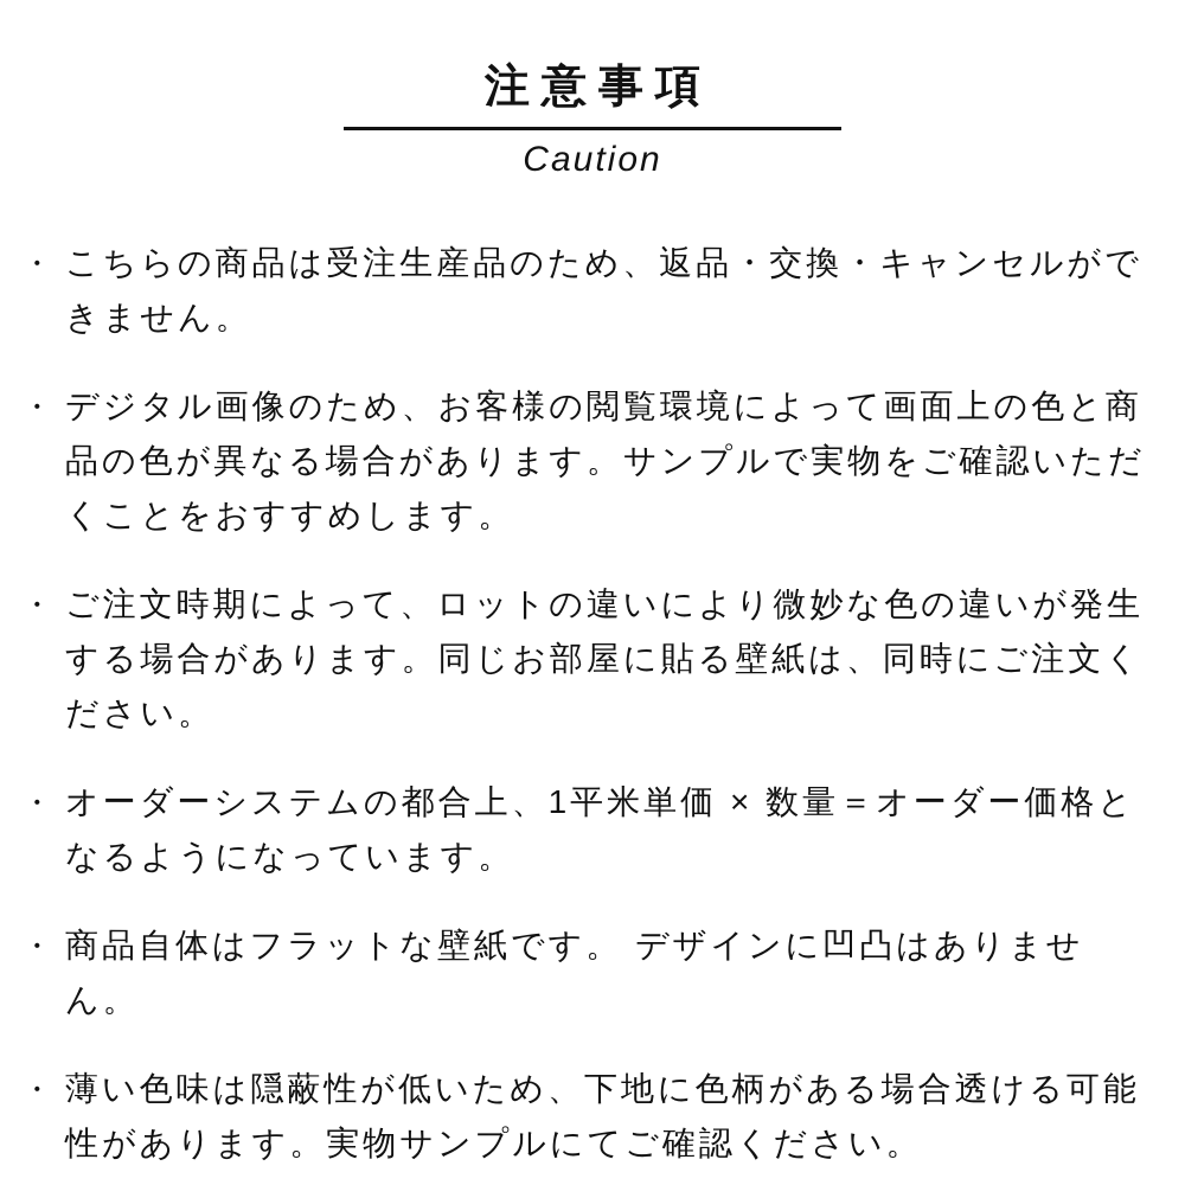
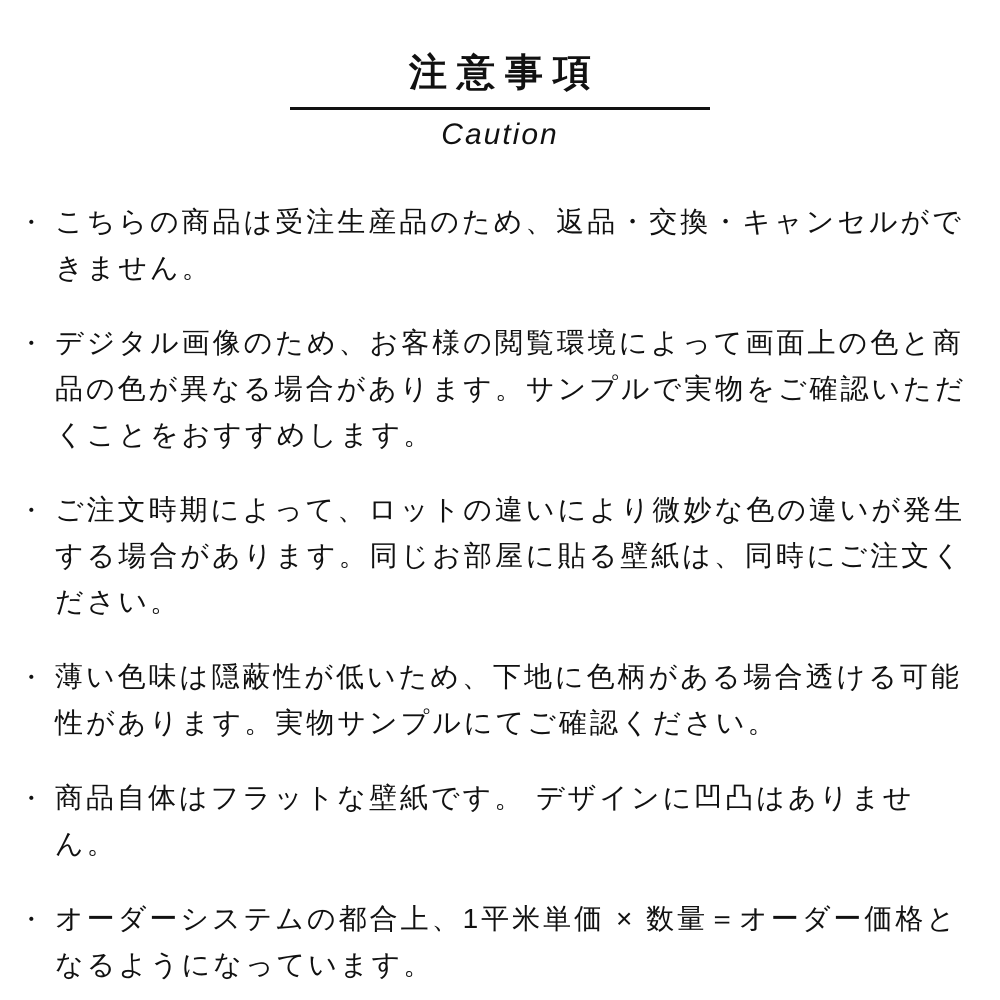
  注意事項
  Caution
  ・
  こちらの商品は受注生産品のため、返品・交換・キャンセルができません。
  ・
  デジタル画像のため、お客様の閲覧環境によって画面上の色と商品の色が異なる場合があります。サンプルで実物をご確認いただくことをおすすめします。
  ・
  ご注文時期によって、ロットの違いにより微妙な色の違いが発生する場合があります。同じお部屋に貼る壁紙は、同時にご注文ください。
  ・
- オーダーシステムの都合上、1平米単価 × 数量＝オーダー価格となるようになっています。
+ 薄い色味は隠蔽性が低いため、下地に色柄がある場合透ける可能性があります。実物サンプルにてご確認ください。
  ・
  商品自体はフラットな壁紙です。 デザインに凹凸はありません。
  ・
- 薄い色味は隠蔽性が低いため、下地に色柄がある場合透ける可能性があります。実物サンプルにてご確認ください。
+ オーダーシステムの都合上、1平米単価 × 数量＝オーダー価格となるようになっています。
